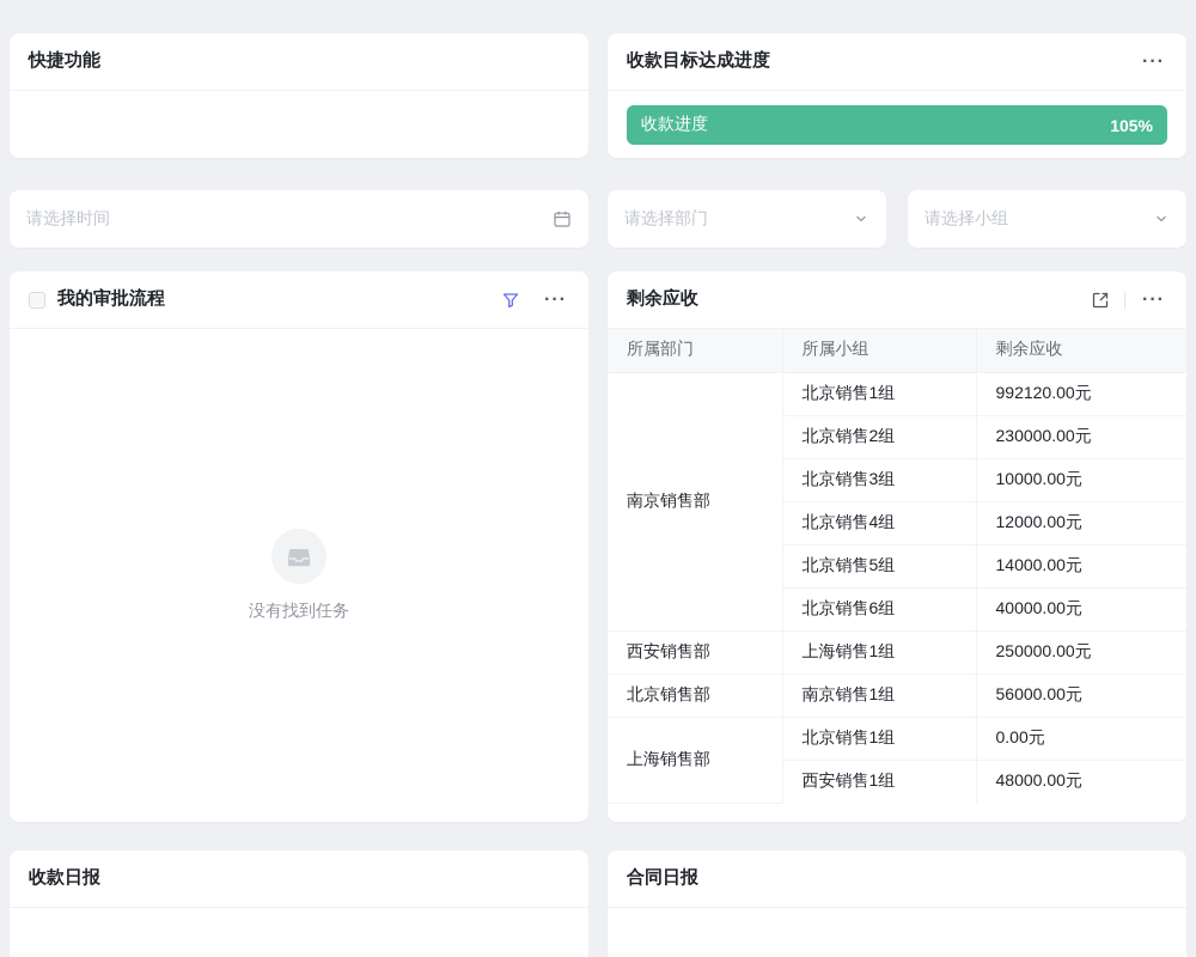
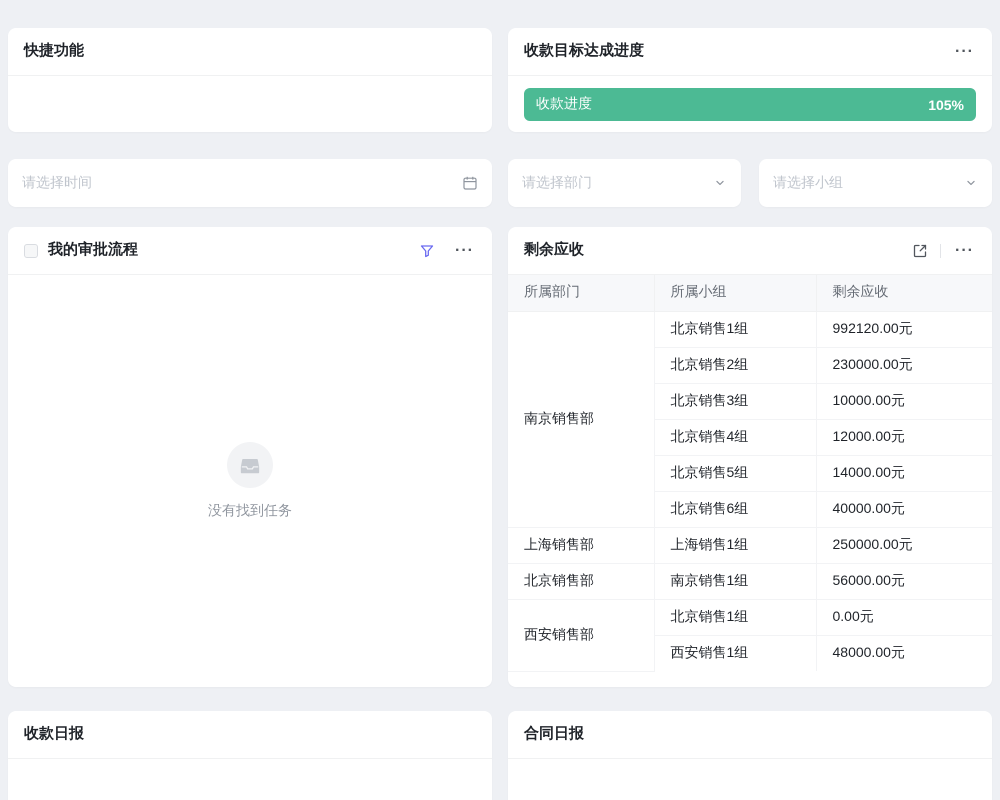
  快捷功能
  收款目标达成进度
  ···
  收款进度
  105%
  请选择时间
  请选择部门
  请选择小组
  我的审批流程
  ···
  没有找到任务
  剩余应收
  ···
  所属部门	所属小组	剩余应收
  南京销售部	北京销售1组	992120.00元
  北京销售2组	230000.00元
  北京销售3组	10000.00元
  北京销售4组	12000.00元
  北京销售5组	14000.00元
  北京销售6组	40000.00元
- 西安销售部	上海销售1组	250000.00元
+ 上海销售部	上海销售1组	250000.00元
  北京销售部	南京销售1组	56000.00元
- 上海销售部	北京销售1组	0.00元
+ 西安销售部	北京销售1组	0.00元
  西安销售1组	48000.00元
  收款日报
  合同日报
